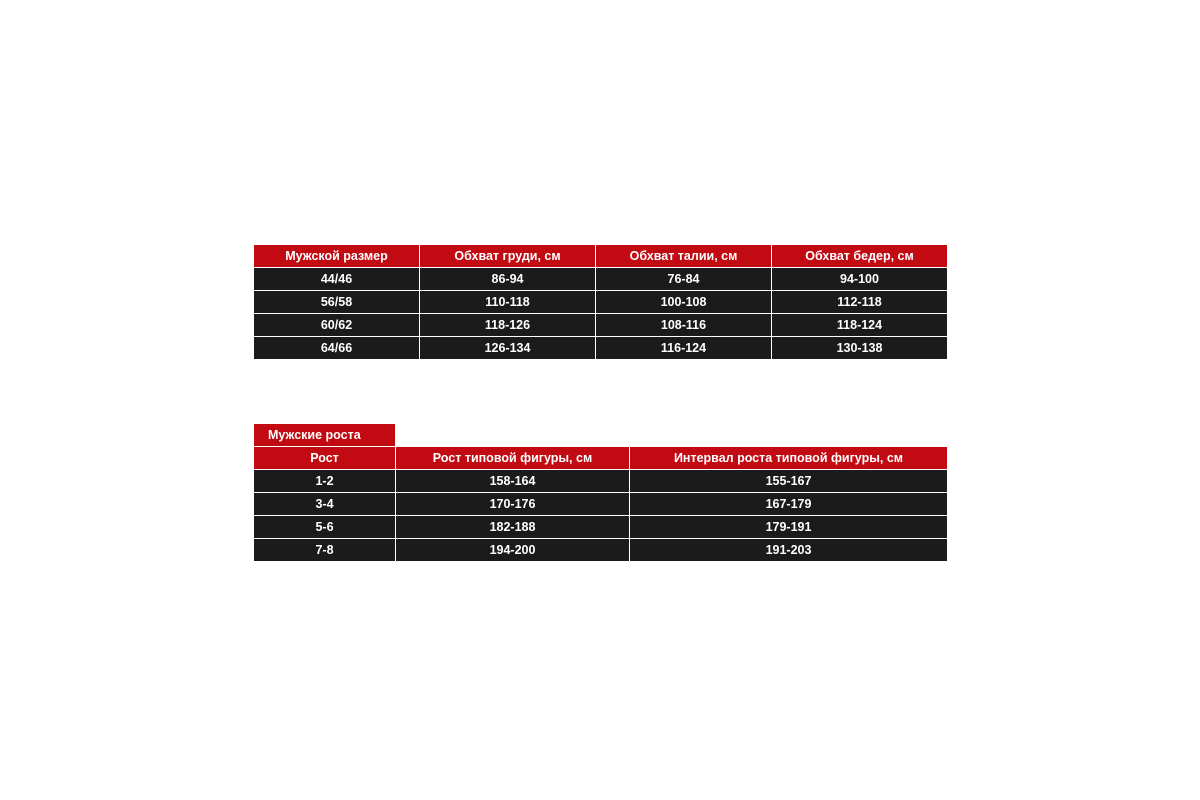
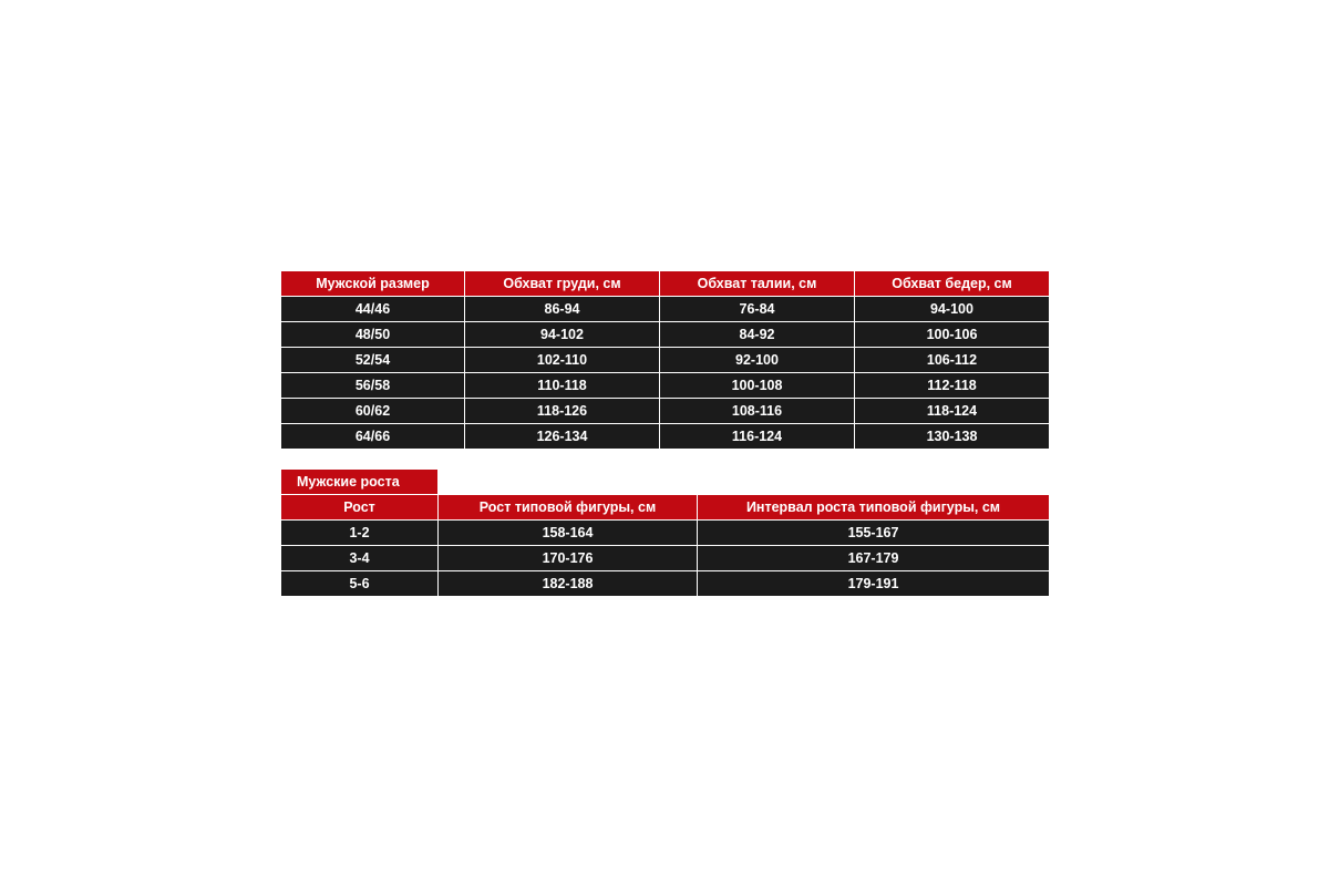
  Мужской размер	Обхват груди, см	Обхват талии, см	Обхват бедер, см
  44/46	86-94	76-84	94-100
+ 48/50	94-102	84-92	100-106
+ 52/54	102-110	92-100	106-112
  56/58	110-118	100-108	112-118
  60/62	118-126	108-116	118-124
  64/66	126-134	116-124	130-138
  Мужские роста
  Рост	Рост типовой фигуры, см	Интервал роста типовой фигуры, см
  1-2	158-164	155-167
  3-4	170-176	167-179
  5-6	182-188	179-191
- 7-8	194-200	191-203
